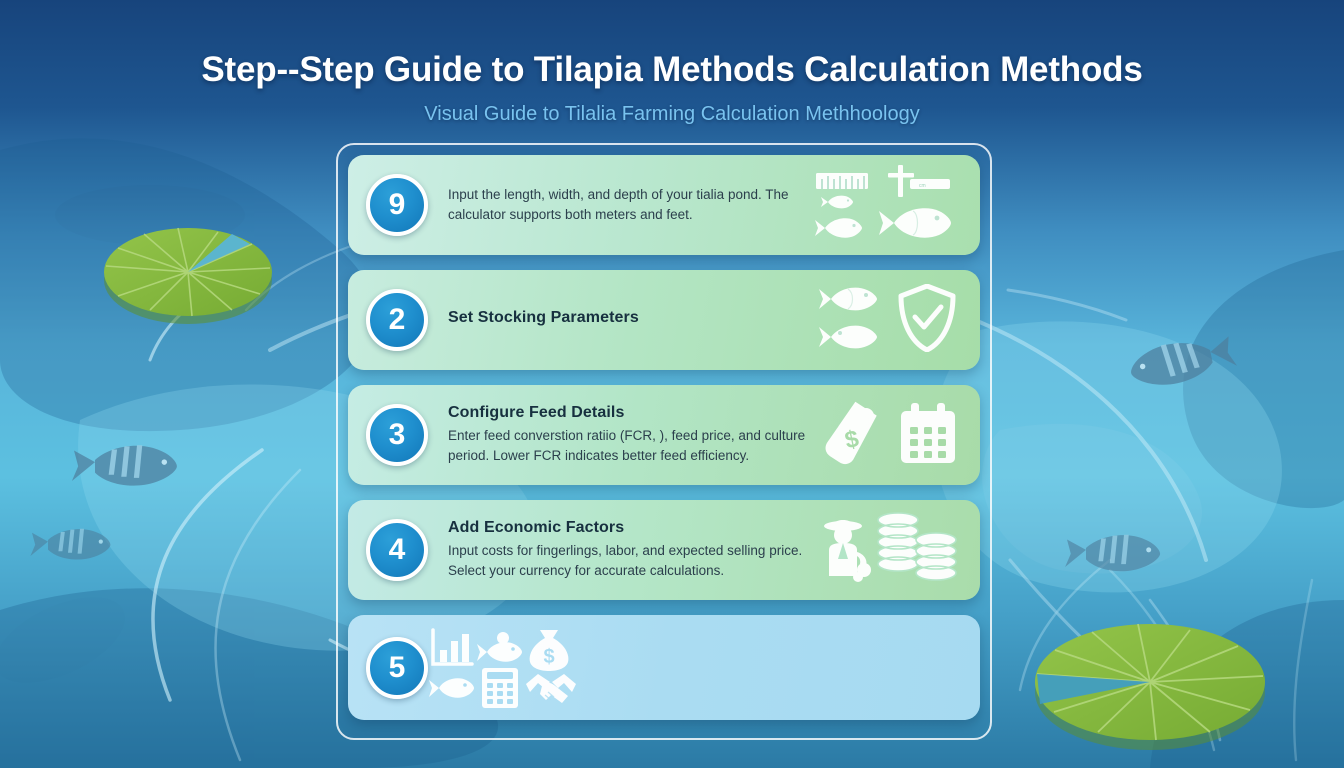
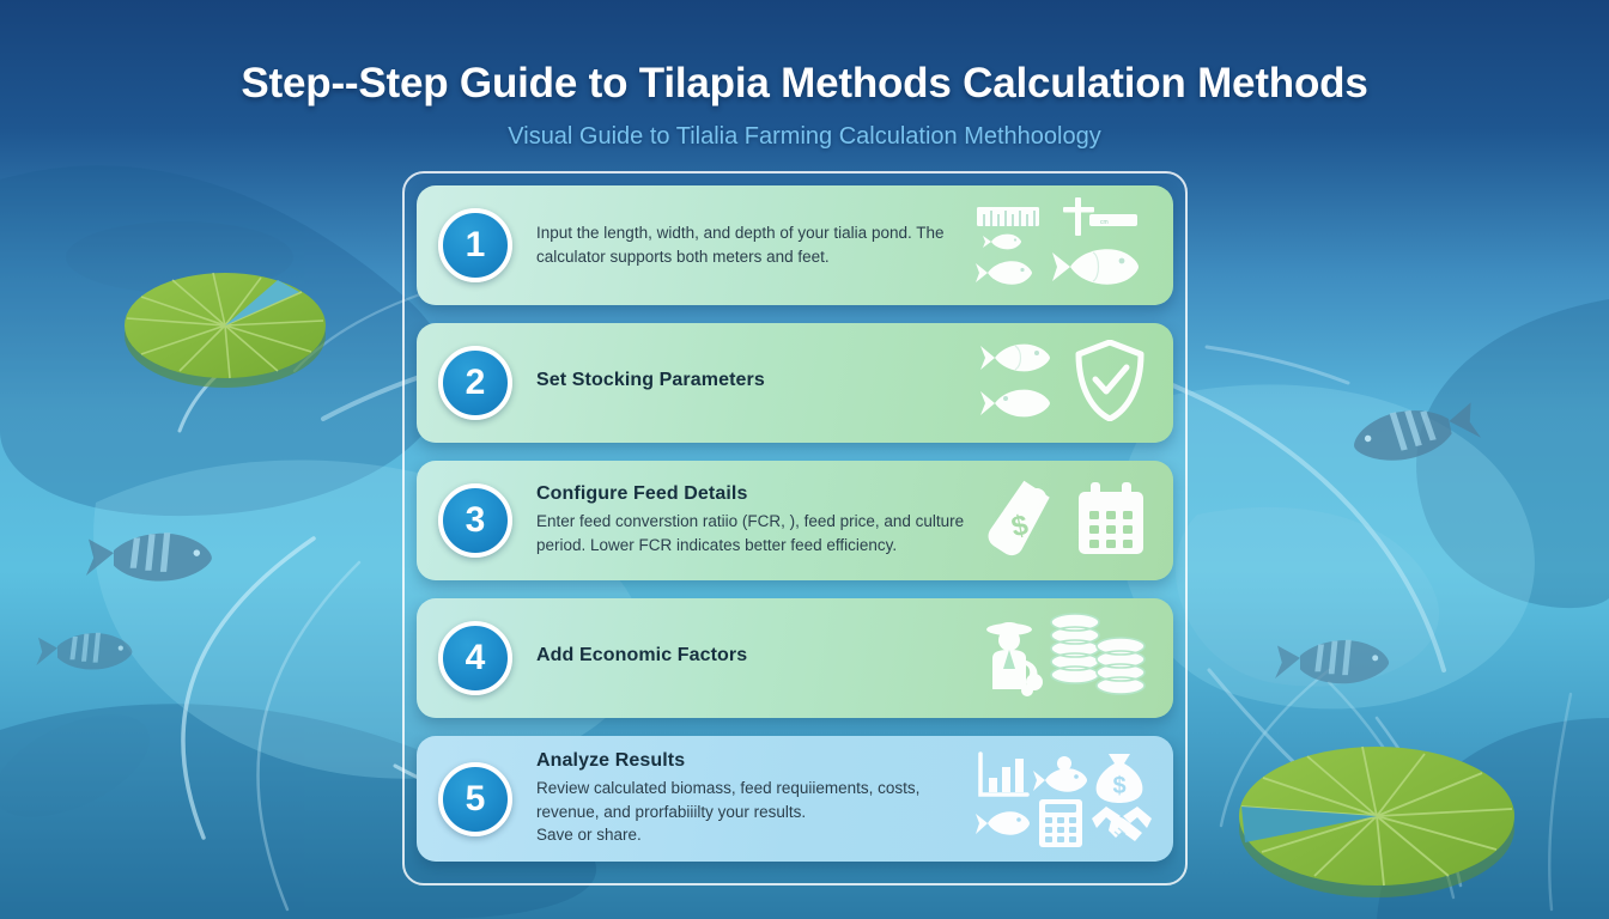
  Step--Step Guide to Tilapia Methods Calculation Methods
  Visual Guide to Tilalia Farming Calculation Methhoology
- 9
+ 1
  Input the length, width, and depth of your tialia pond. The calculator supports both meters and feet.
  2
  Set Stocking Parameters
  3
  Configure Feed Details
  Enter feed converstion ratiio (FCR, ), feed price, and culture period. Lower FCR indicates better feed efficiency.
  4
  Add Economic Factors
- Input costs for fingerlings, labor, and expected selling price. Select your currency for accurate calculations.
  5
+ Analyze Results
+ Review calculated biomass, feed requiiements, costs, revenue, and prorfabiiilty your results.
+ Save or share.
  $
